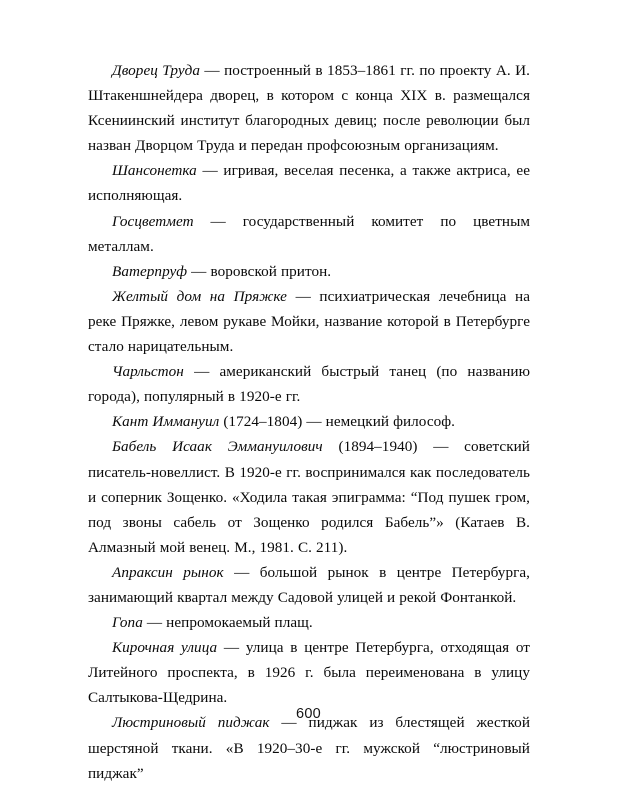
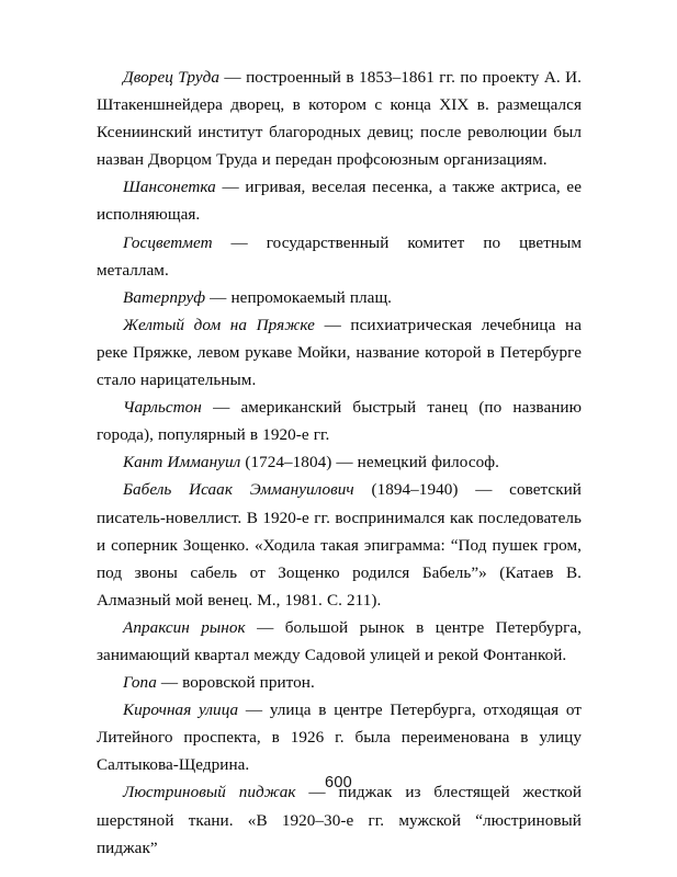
  Дворец Труда — построенный в 1853–1861 гг. по проекту А. И. Штакеншнейдера дворец, в котором с конца XIX в. размещался Ксениинский институт благородных девиц; после революции был назван Дворцом Труда и передан профсоюзным организациям.
  Шансонетка — игривая, веселая песенка, а также актриса, ее исполняющая.
  Госцветмет — государственный комитет по цветным металлам.
- Ватерпруф — воровской притон.
+ Ватерпруф — непромокаемый плащ.
  Желтый дом на Пряжке — психиатрическая лечебница на реке Пряжке, левом рукаве Мойки, название которой в Петербурге стало нарицательным.
  Чарльстон — американский быстрый танец (по названию города), популярный в 1920-е гг.
  Кант Иммануил (1724–1804) — немецкий философ.
  Бабель Исаак Эммануилович (1894–1940) — советский писатель-новеллист. В 1920-е гг. воспринимался как последователь и соперник Зощенко. «Ходила такая эпиграмма: “Под пушек гром, под звоны сабель от Зощенко родился Бабель”» (Катаев В. Алмазный мой венец. М., 1981. С. 211).
  Апраксин рынок — большой рынок в центре Петербурга, занимающий квартал между Садовой улицей и рекой Фонтанкой.
- Гопа — непромокаемый плащ.
+ Гопа — воровской притон.
  Кирочная улица — улица в центре Петербурга, отходящая от Литейного проспекта, в 1926 г. была переименована в улицу Салтыкова-Щедрина.
  Люстриновый пиджак — пиджак из блестящей жесткой шерстяной ткани. «В 1920–30-е гг. мужской “люстриновый пиджак”
  600
